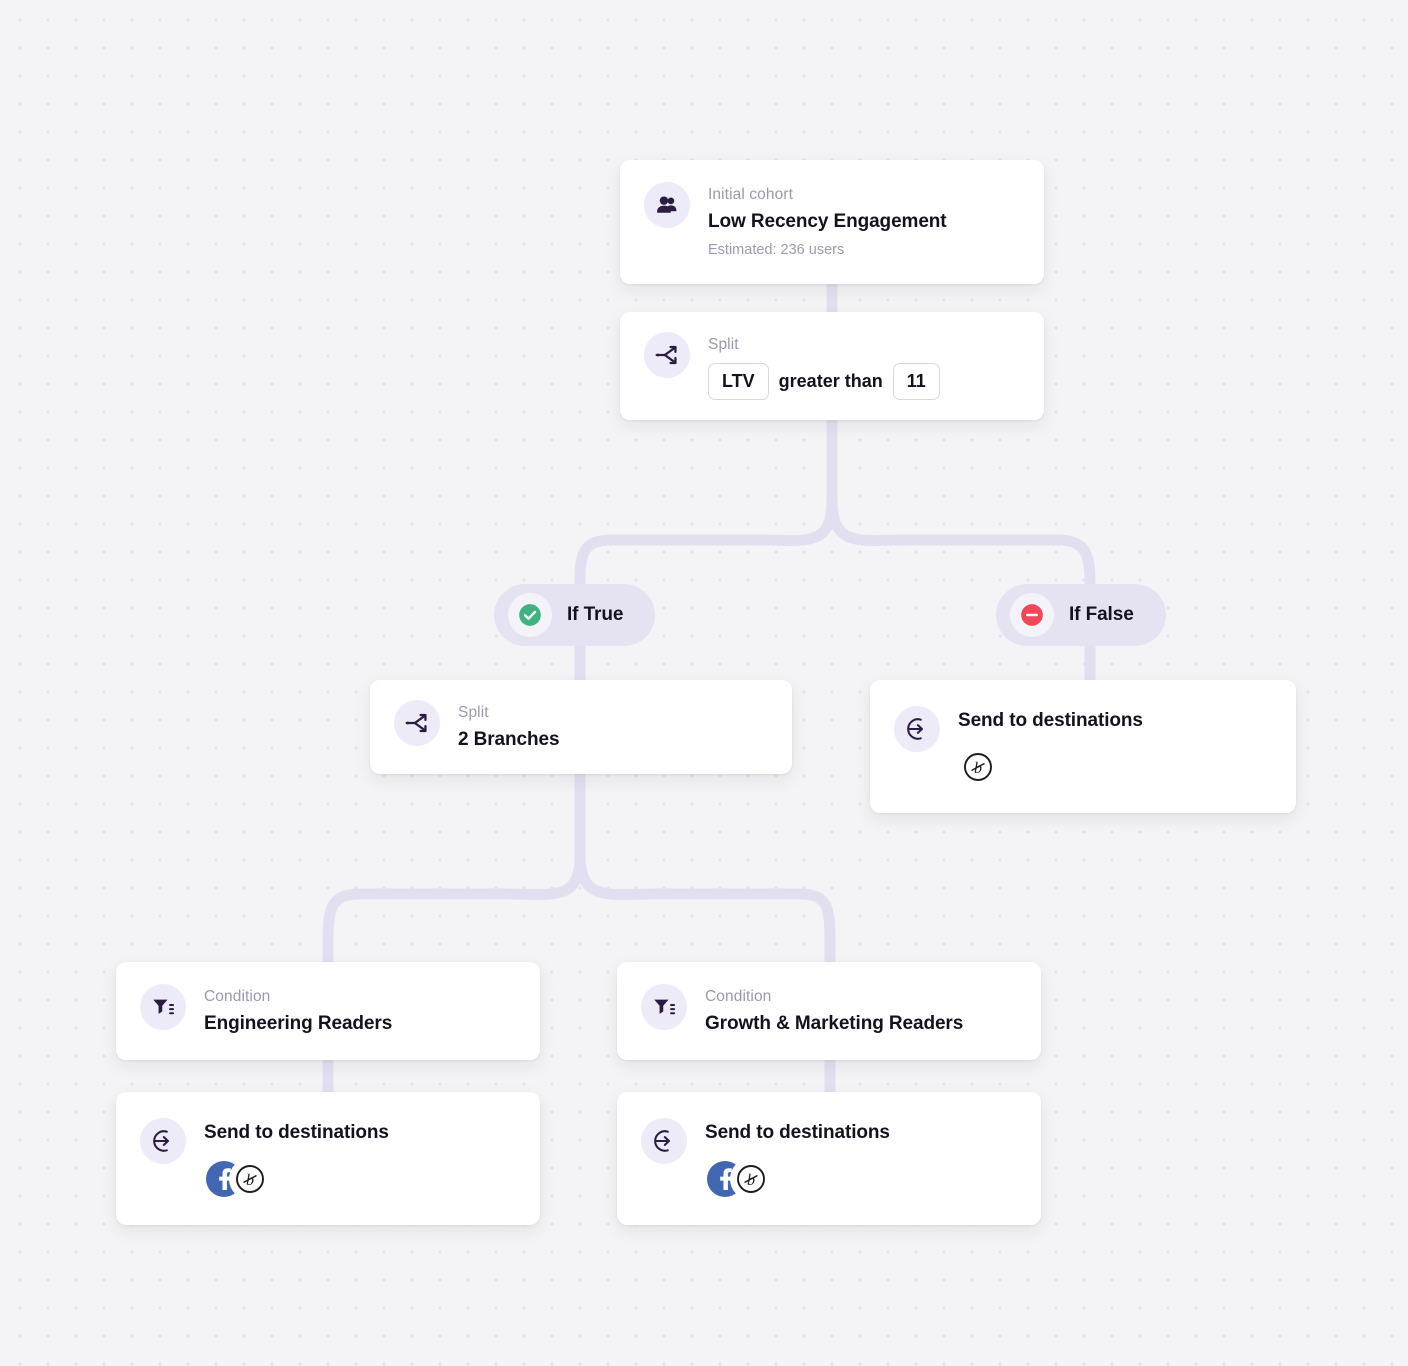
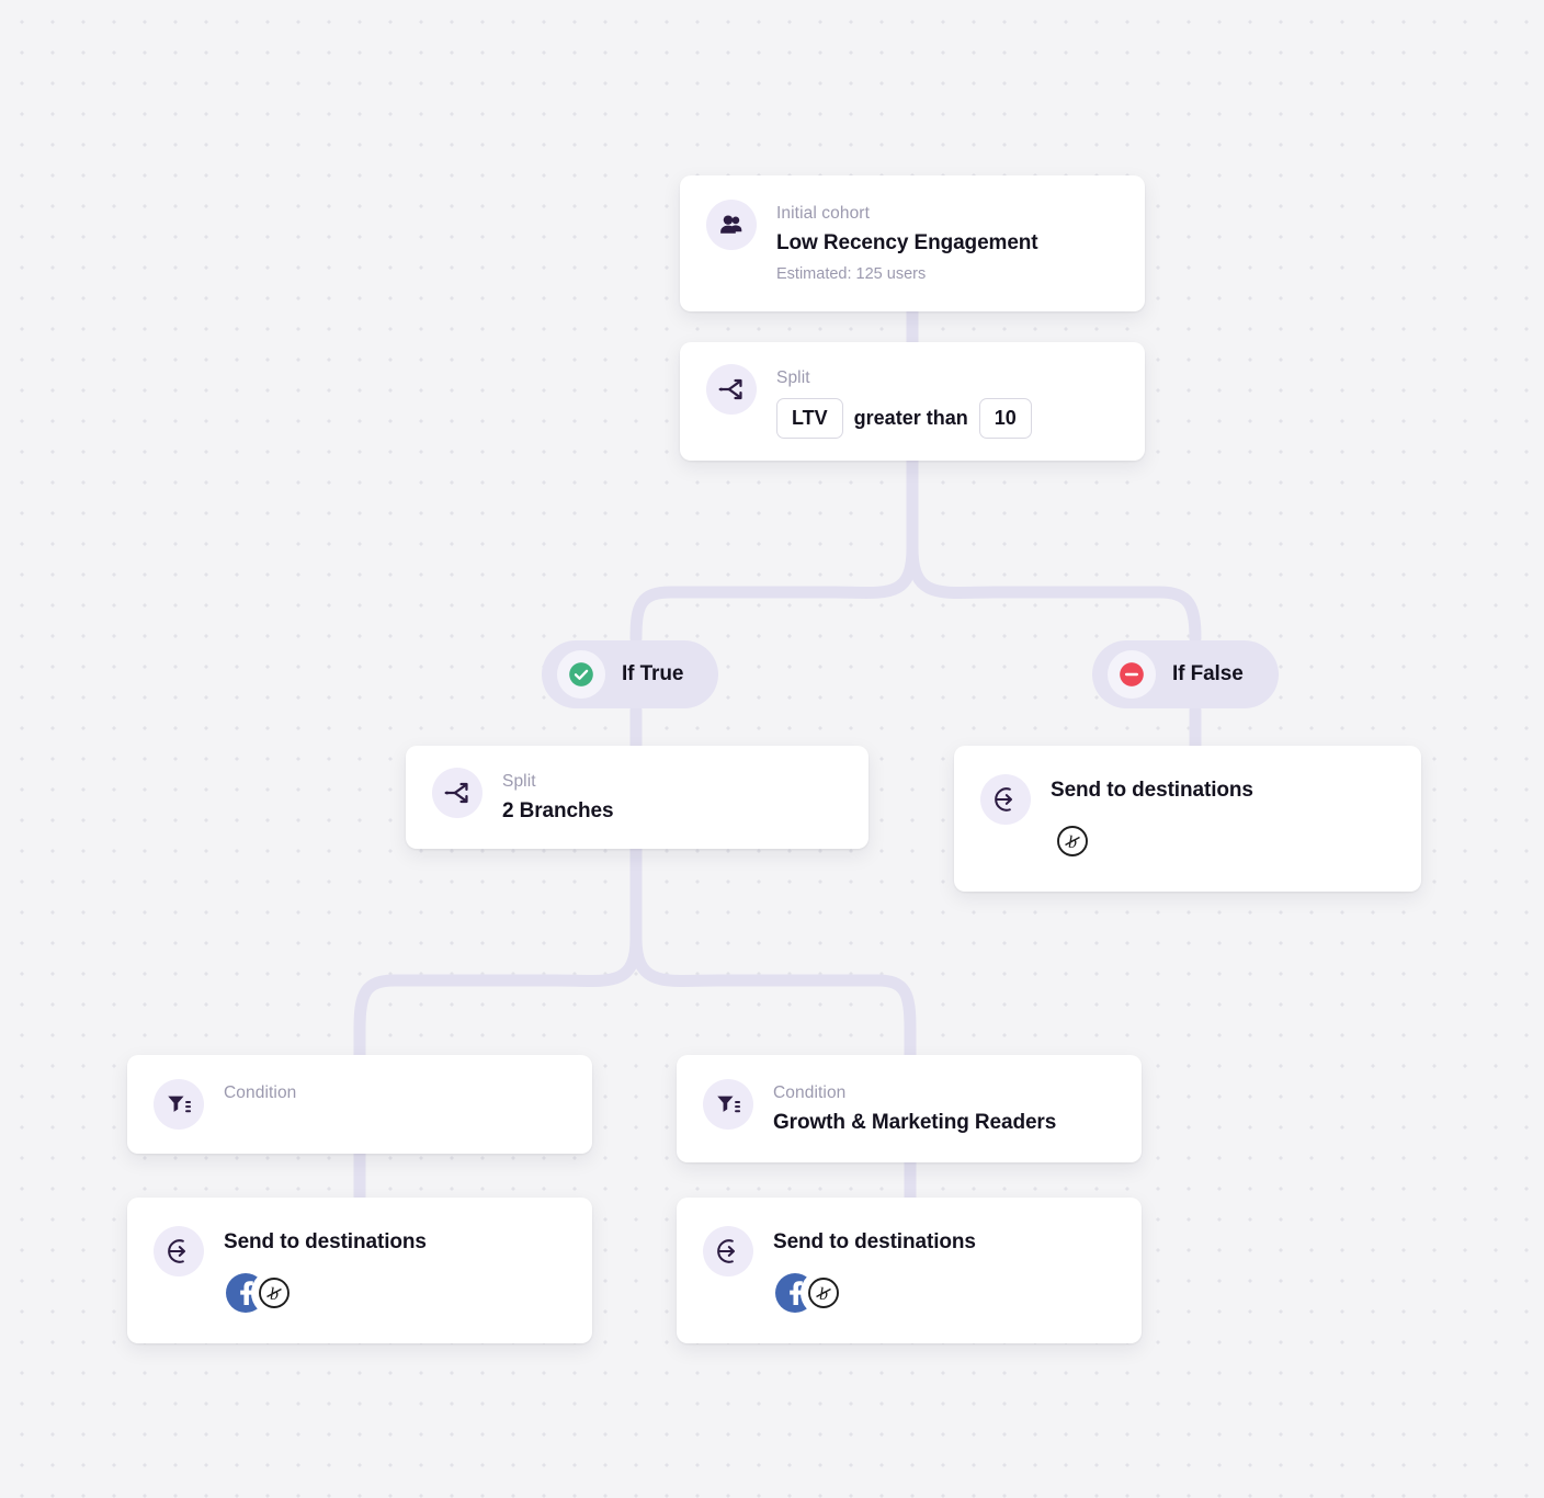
  Initial cohort
  Low Recency Engagement
- Estimated: 236 users
+ Estimated: 125 users
  Split
  LTV
  greater than
- 11
+ 10
  If True
  If False
  Split
  2 Branches
  Send to destinations
  b
  Condition
- Engineering Readers
  Condition
  Growth & Marketing Readers
  Send to destinations
  b
  Send to destinations
  b
